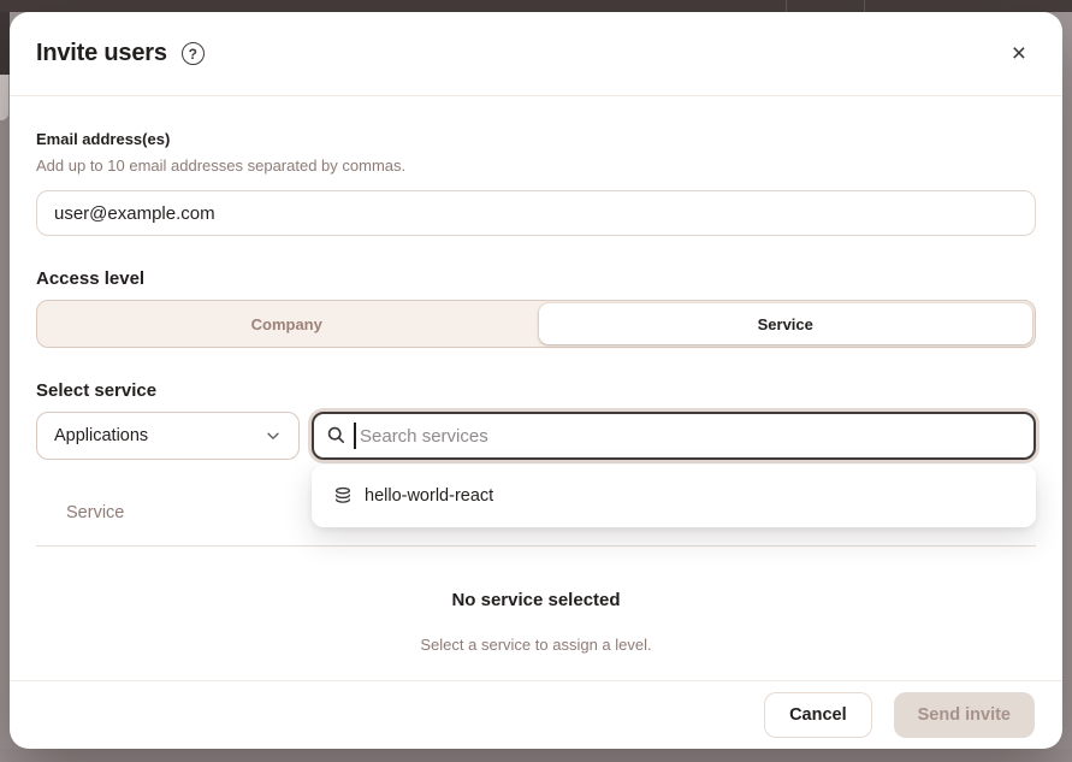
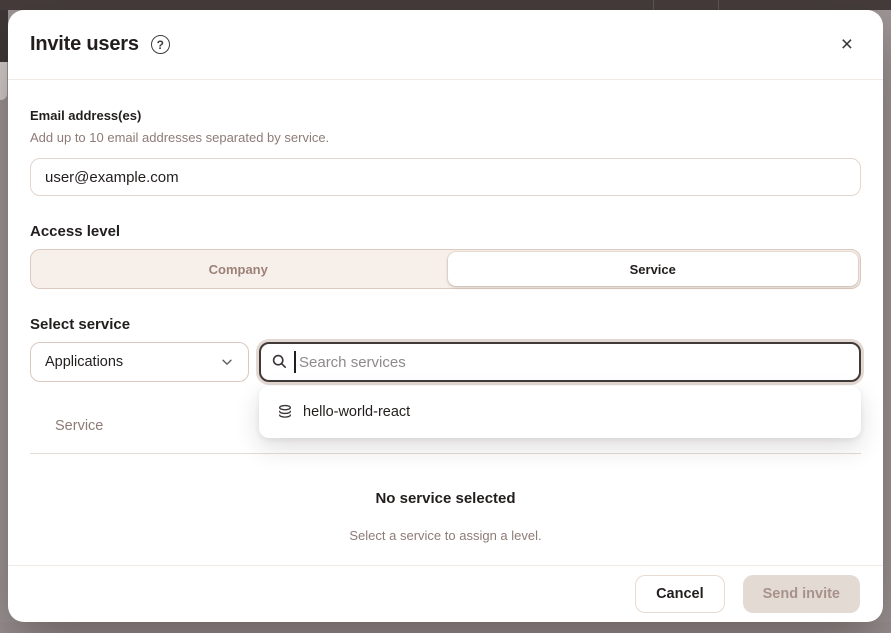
  Invite users
  ?
  ×
  Email address(es)
- Add up to 10 email addresses separated by commas.
+ Add up to 10 email addresses separated by service.
  user@example.com
  Access level
  Company
  Service
  Select service
  Applications
  Search services
  hello-world-react
  Service
  No service selected
  Select a service to assign a level.
  Cancel
  Send invite
